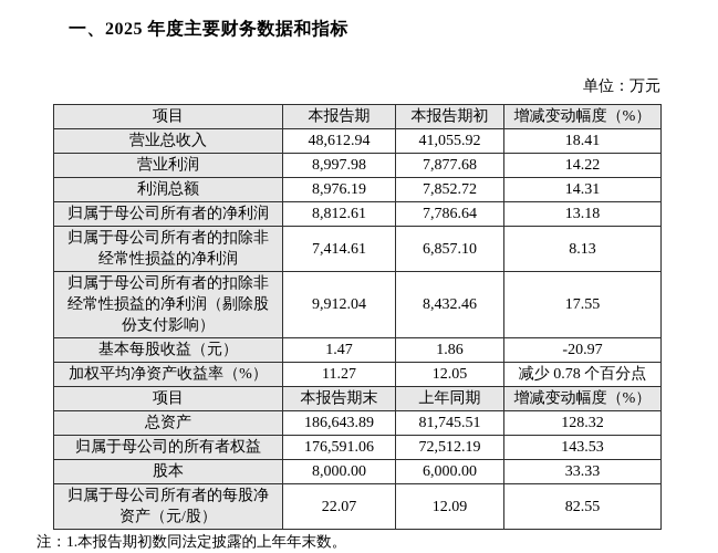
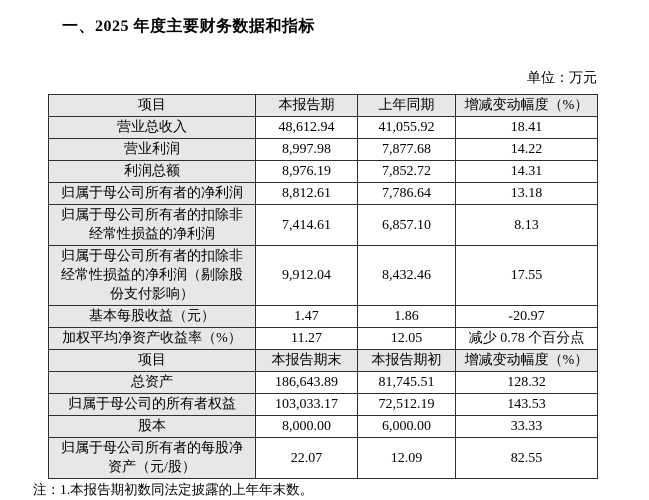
  一、2025 年度主要财务数据和指标
  单位：万元
- 项目	本报告期	本报告期初	增减变动幅度（%）
+ 项目	本报告期	上年同期	增减变动幅度（%）
  营业总收入	48,612.94	41,055.92	18.41
  营业利润	8,997.98	7,877.68	14.22
  利润总额	8,976.19	7,852.72	14.31
  归属于母公司所有者的净利润	8,812.61	7,786.64	13.18
  归属于母公司所有者的扣除非经常性损益的净利润	7,414.61	6,857.10	8.13
  归属于母公司所有者的扣除非经常性损益的净利润（剔除股份支付影响）	9,912.04	8,432.46	17.55
  基本每股收益（元）	1.47	1.86	-20.97
  加权平均净资产收益率（%）	11.27	12.05	减少 0.78 个百分点
- 项目	本报告期末	上年同期	增减变动幅度（%）
+ 项目	本报告期末	本报告期初	增减变动幅度（%）
  总资产	186,643.89	81,745.51	128.32
- 归属于母公司的所有者权益	176,591.06	72,512.19	143.53
+ 归属于母公司的所有者权益	103,033.17	72,512.19	143.53
  股本	8,000.00	6,000.00	33.33
  归属于母公司所有者的每股净资产（元/股）	22.07	12.09	82.55
  注：1.本报告期初数同法定披露的上年年末数。
